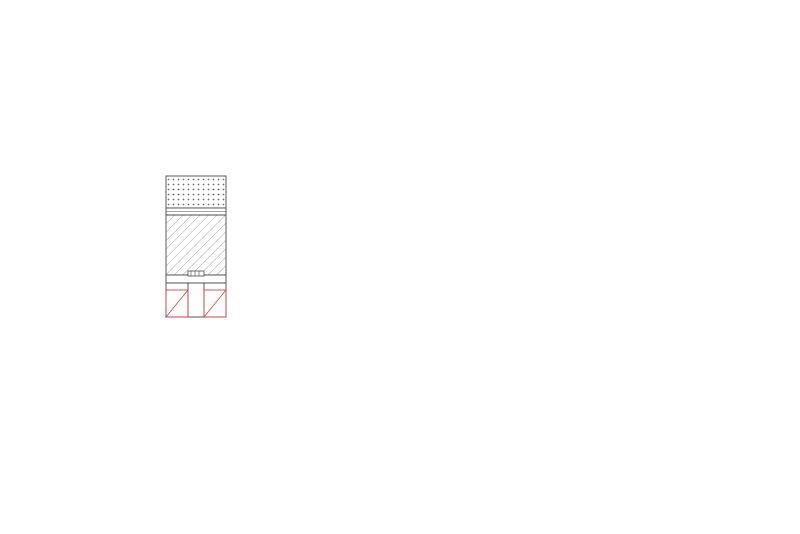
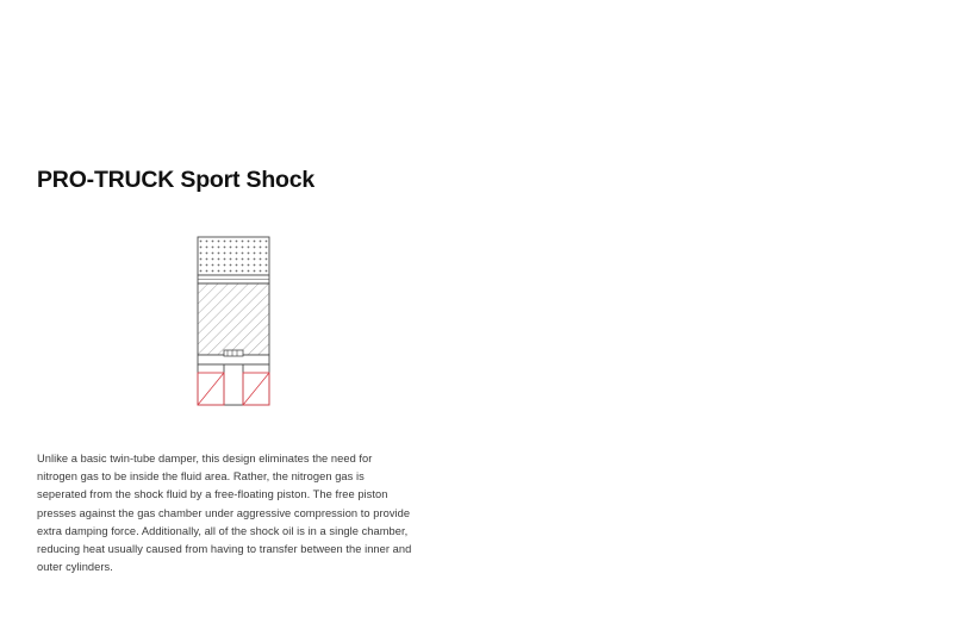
+ PRO-TRUCK Sport Shock
+ Unlike a basic twin-tube damper, this design eliminates the need for nitrogen gas to be inside the fluid area. Rather, the nitrogen gas is seperated from the shock fluid by a free-floating piston. The free piston presses against the gas chamber under aggressive compression to provide extra damping force. Additionally, all of the shock oil is in a single chamber, reducing heat usually caused from having to transfer between the inner and outer cylinders.
